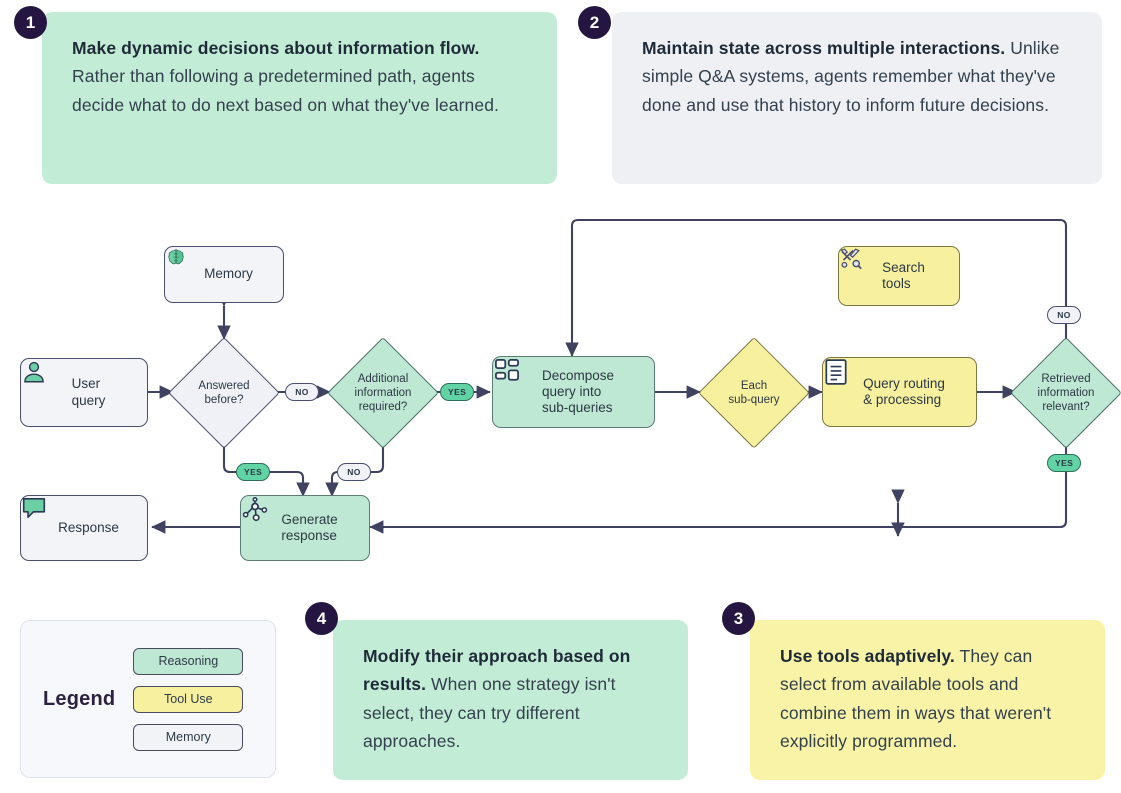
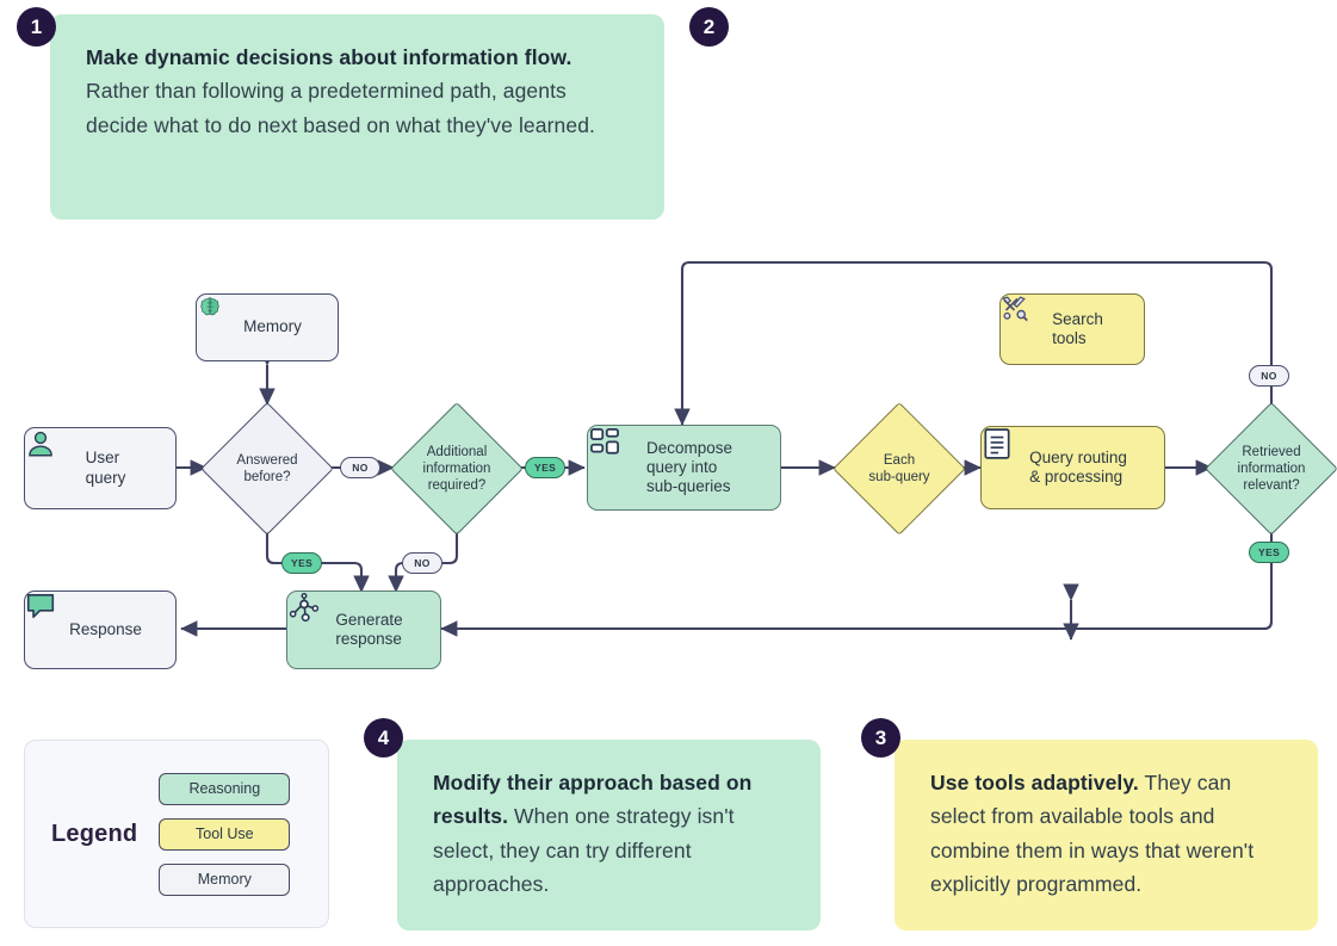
  1
  Make dynamic decisions about information flow. Rather than following a predetermined path, agents decide what to do next based on what they've learned.
  2
- Maintain state across multiple interactions. Unlike simple Q&A systems, agents remember what they've done and use that history to inform future decisions.
  Memory
  User
  query
  Answered
  before?
  NO
  Additional
  information
  required?
  YES
  Decompose
  query into
  sub-queries
  Each
  sub-query
  Search
  tools
  Query routing
  & processing
  NO
  Retrieved
  information
  relevant?
  YES
  YES
  NO
  Generate
  response
  Response
  Legend
  Reasoning
  Tool Use
  Memory
  4
  Modify their approach based on results. When one strategy isn't select, they can try different approaches.
  3
  Use tools adaptively. They can select from available tools and combine them in ways that weren't explicitly programmed.
